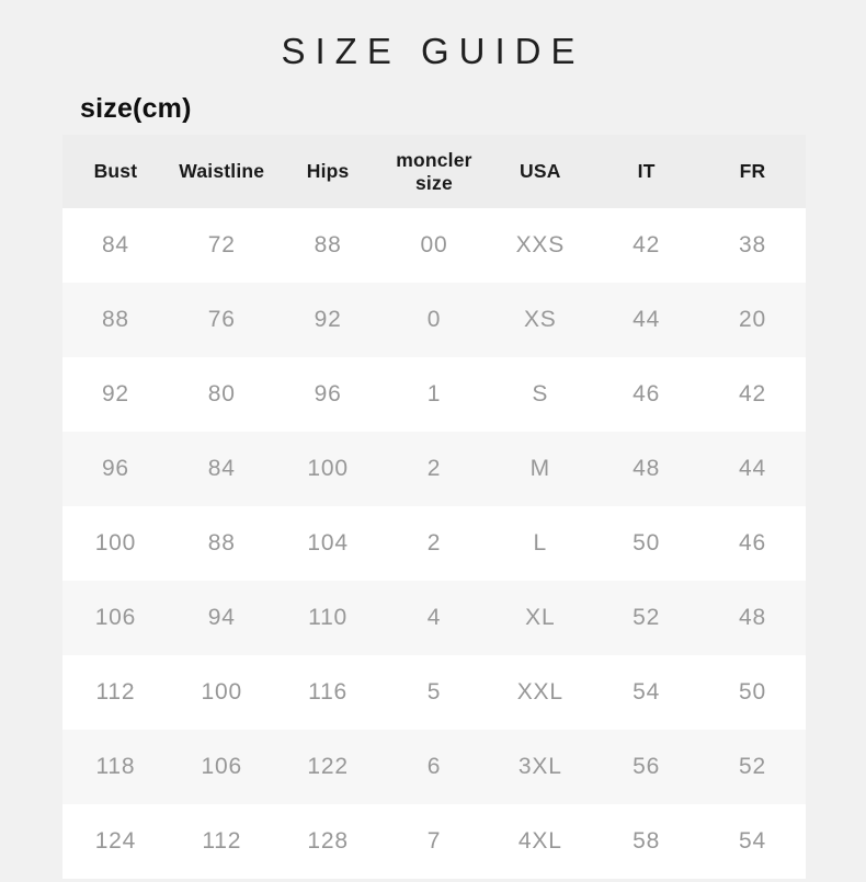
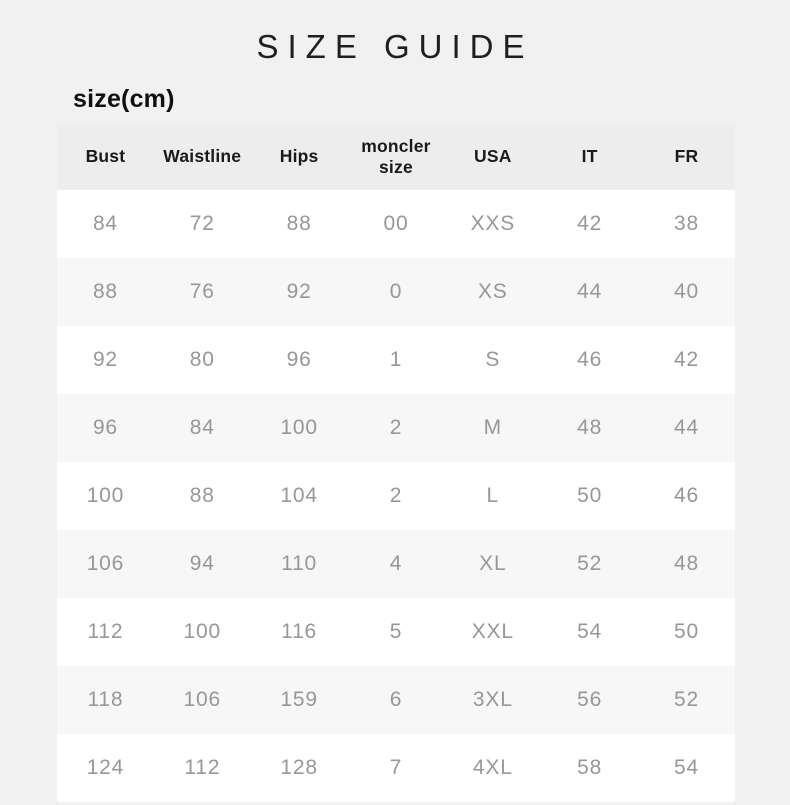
  SIZE GUIDE
  size(cm)
  Bust	Waistline	Hips	moncler size	USA	IT	FR
  84	72	88	00	XXS	42	38
- 88	76	92	0	XS	44	20
+ 88	76	92	0	XS	44	40
  92	80	96	1	S	46	42
  96	84	100	2	M	48	44
  100	88	104	2	L	50	46
  106	94	110	4	XL	52	48
  112	100	116	5	XXL	54	50
- 118	106	122	6	3XL	56	52
+ 118	106	159	6	3XL	56	52
  124	112	128	7	4XL	58	54
